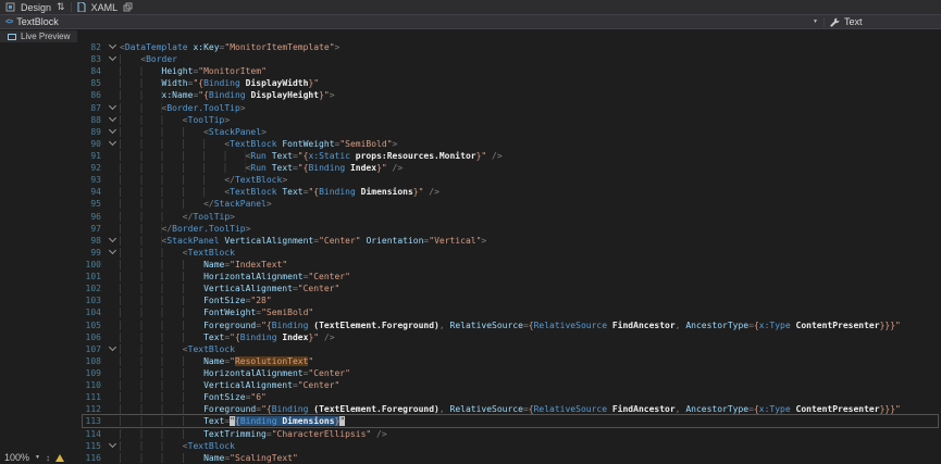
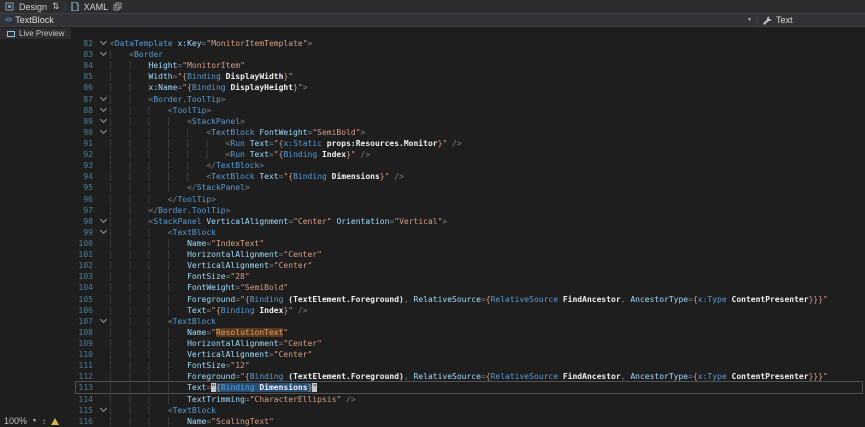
  Design
  ⇅
  XAML
  TextBlock
  Text
  Live Preview
  82
  <DataTemplate x:Key="MonitorItemTemplate">
  83
  <Border
  84
  Height="MonitorItem"
  85
  Width="{Binding DisplayWidth}"
  86
  x:Name="{Binding DisplayHeight}">
  87
  <Border.ToolTip>
  88
  <ToolTip>
  89
  <StackPanel>
  90
  <TextBlock FontWeight="SemiBold">
  91
  <Run Text="{x:Static props:Resources.Monitor}" />
  92
  <Run Text="{Binding Index}" />
  93
  </TextBlock>
  94
  <TextBlock Text="{Binding Dimensions}" />
  95
  </StackPanel>
  96
  </ToolTip>
  97
  </Border.ToolTip>
  98
  <StackPanel VerticalAlignment="Center" Orientation="Vertical">
  99
  <TextBlock
  100
  Name="IndexText"
  101
  HorizontalAlignment="Center"
  102
  VerticalAlignment="Center"
  103
  FontSize="28"
  104
  FontWeight="SemiBold"
  105
  Foreground="{Binding (TextElement.Foreground), RelativeSource={RelativeSource FindAncestor, AncestorType={x:Type ContentPresenter}}}"
  106
  Text="{Binding Index}" />
  107
  <TextBlock
  108
  Name="ResolutionText"
  109
  HorizontalAlignment="Center"
  110
  VerticalAlignment="Center"
  111
- FontSize="6"
+ FontSize="12"
  112
  Foreground="{Binding (TextElement.Foreground), RelativeSource={RelativeSource FindAncestor, AncestorType={x:Type ContentPresenter}}}"
  113
  Text="{Binding Dimensions}"
  114
  TextTrimming="CharacterEllipsis" />
  115
  <TextBlock
  116
  Name="ScalingText"
  100%
  ↕
